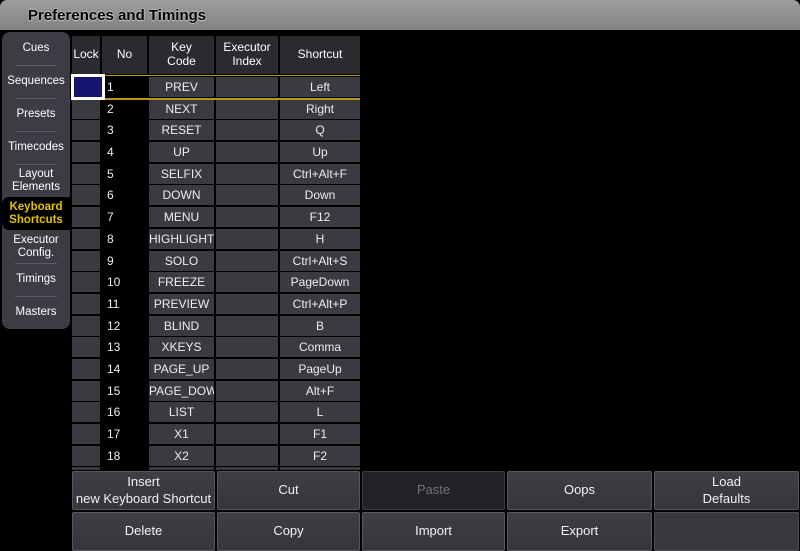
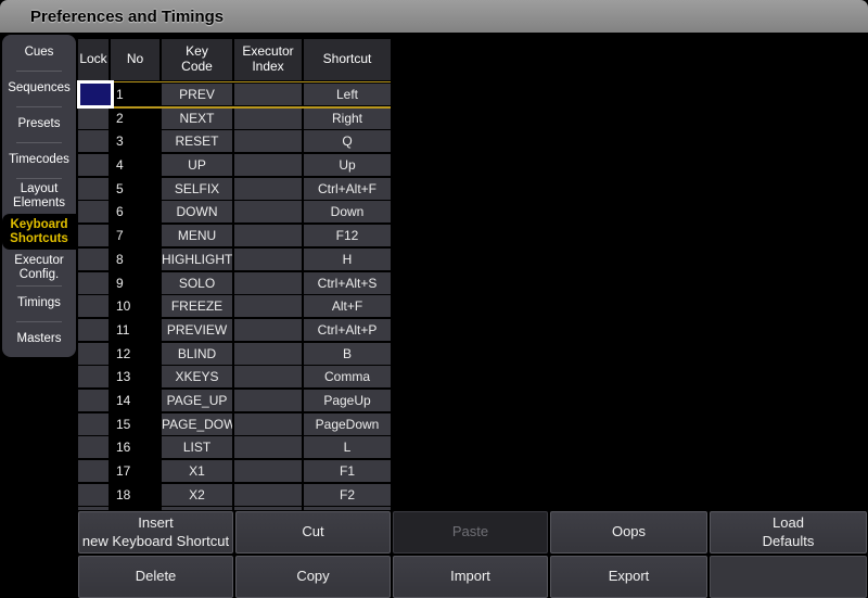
  Preferences and Timings
  Cues
  Sequences
  Presets
  Timecodes
  Layout
  Elements
  Keyboard
  Shortcuts
  Executor
  Config.
  Timings
  Masters
  Lock
  No
  Key
  Code
  Executor
  Index
  Shortcut
  1
  PREV
  Left
  2
  NEXT
  Right
  3
  RESET
  Q
  4
  UP
  Up
  5
  SELFIX
  Ctrl+Alt+F
  6
  DOWN
  Down
  7
  MENU
  F12
  8
  HIGHLIGHT
  H
  9
  SOLO
  Ctrl+Alt+S
  10
  FREEZE
- PageDown
+ Alt+F
  11
  PREVIEW
  Ctrl+Alt+P
  12
  BLIND
  B
  13
  XKEYS
  Comma
  14
  PAGE_UP
  PageUp
  15
  PAGE_DOW
- Alt+F
+ PageDown
  16
  LIST
  L
  17
  X1
  F1
  18
  X2
  F2
  Insert
  new Keyboard Shortcut
  Cut
  Paste
  Oops
  Load
  Defaults
  Delete
  Copy
  Import
  Export
